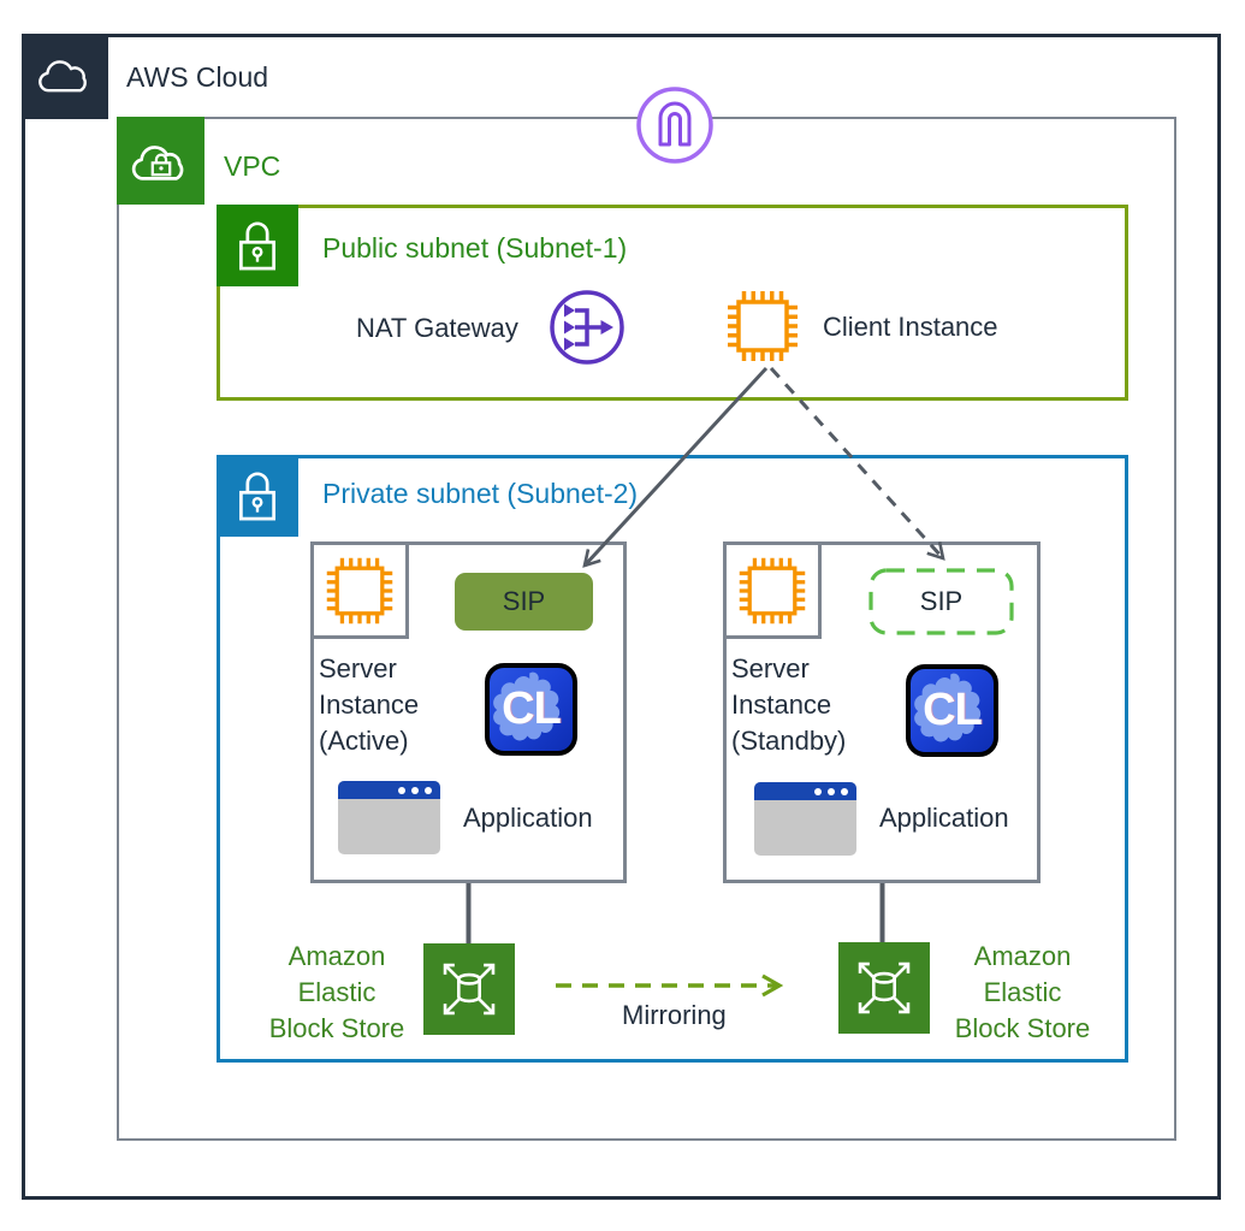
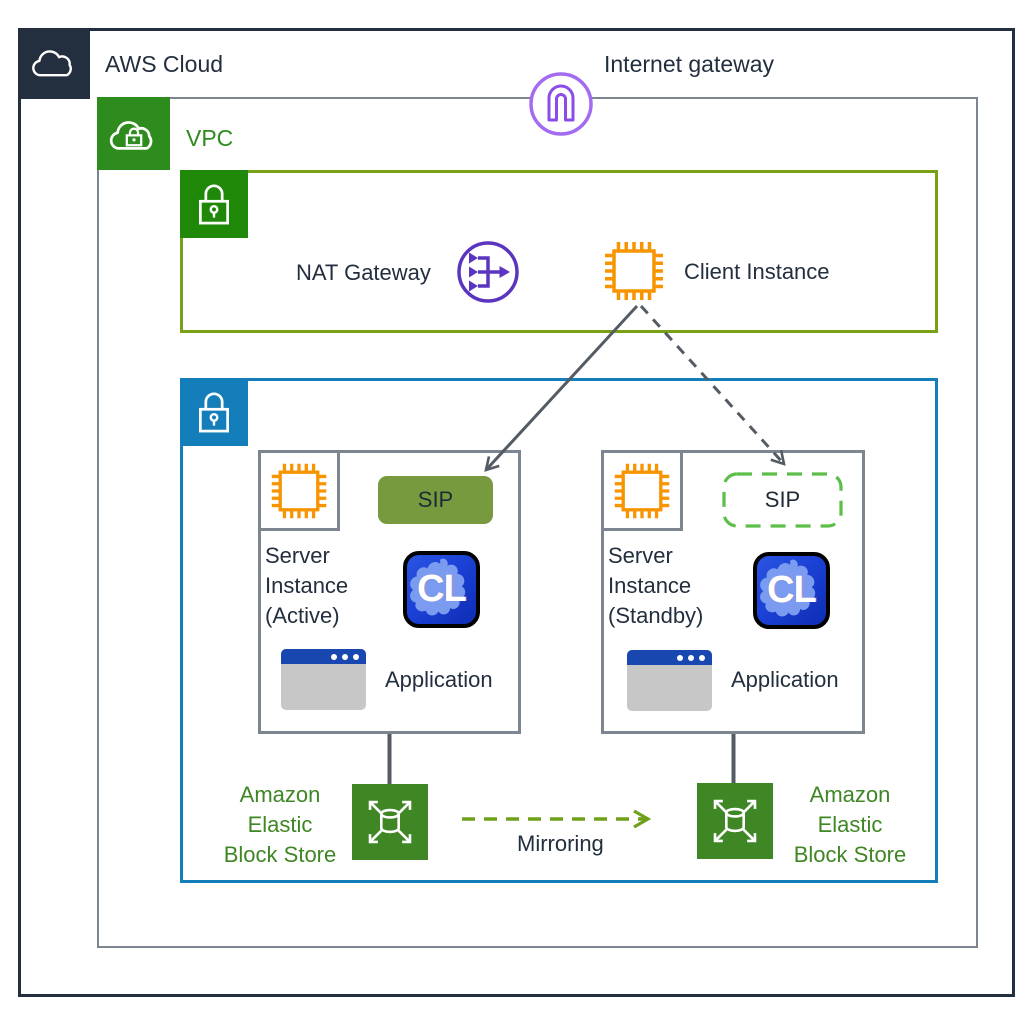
  AWS Cloud
+ Internet gateway
  VPC
- Public subnet (Subnet-1)
- Private subnet (Subnet-2)
  NAT Gateway
  Client Instance
  SIP
  Server
  Instance
  (Active)
  CL
  Application
  SIP
  Server
  Instance
  (Standby)
  CL
  Application
  Amazon
  Elastic
  Block Store
  Amazon
  Elastic
  Block Store
  Mirroring
